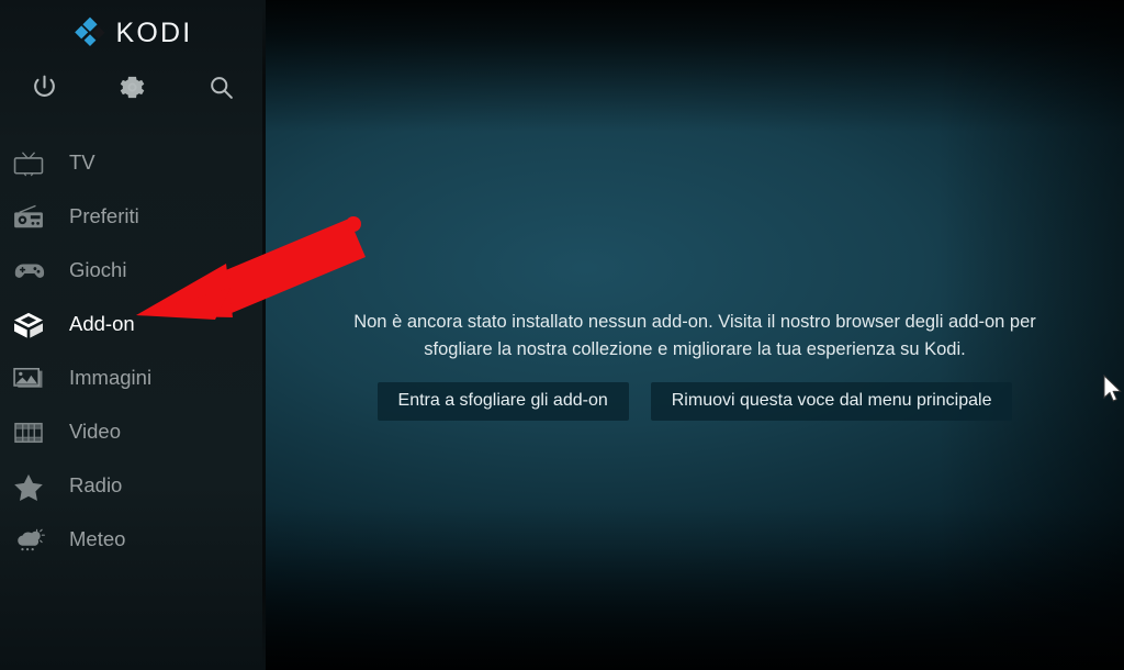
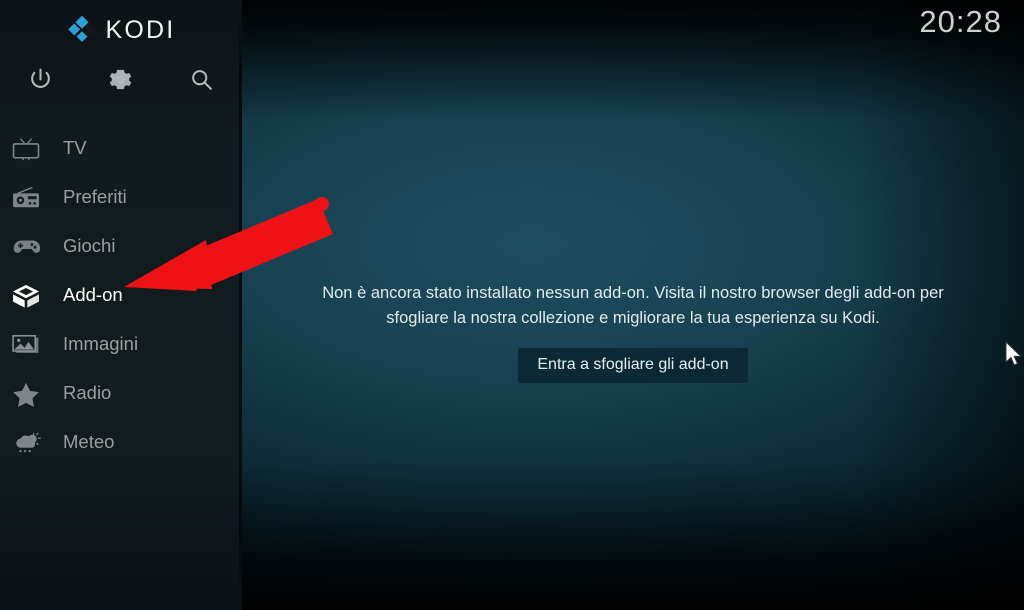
+ 20:28
  KODI
  TV
  Preferiti
  Giochi
  Add-on
  Immagini
- Video
  Radio
  Meteo
  Non è ancora stato installato nessun add-on. Visita il nostro browser degli add-on per sfogliare la nostra collezione e migliorare la tua esperienza su Kodi.
  Entra a sfogliare gli add-on
- Rimuovi questa voce dal menu principale
